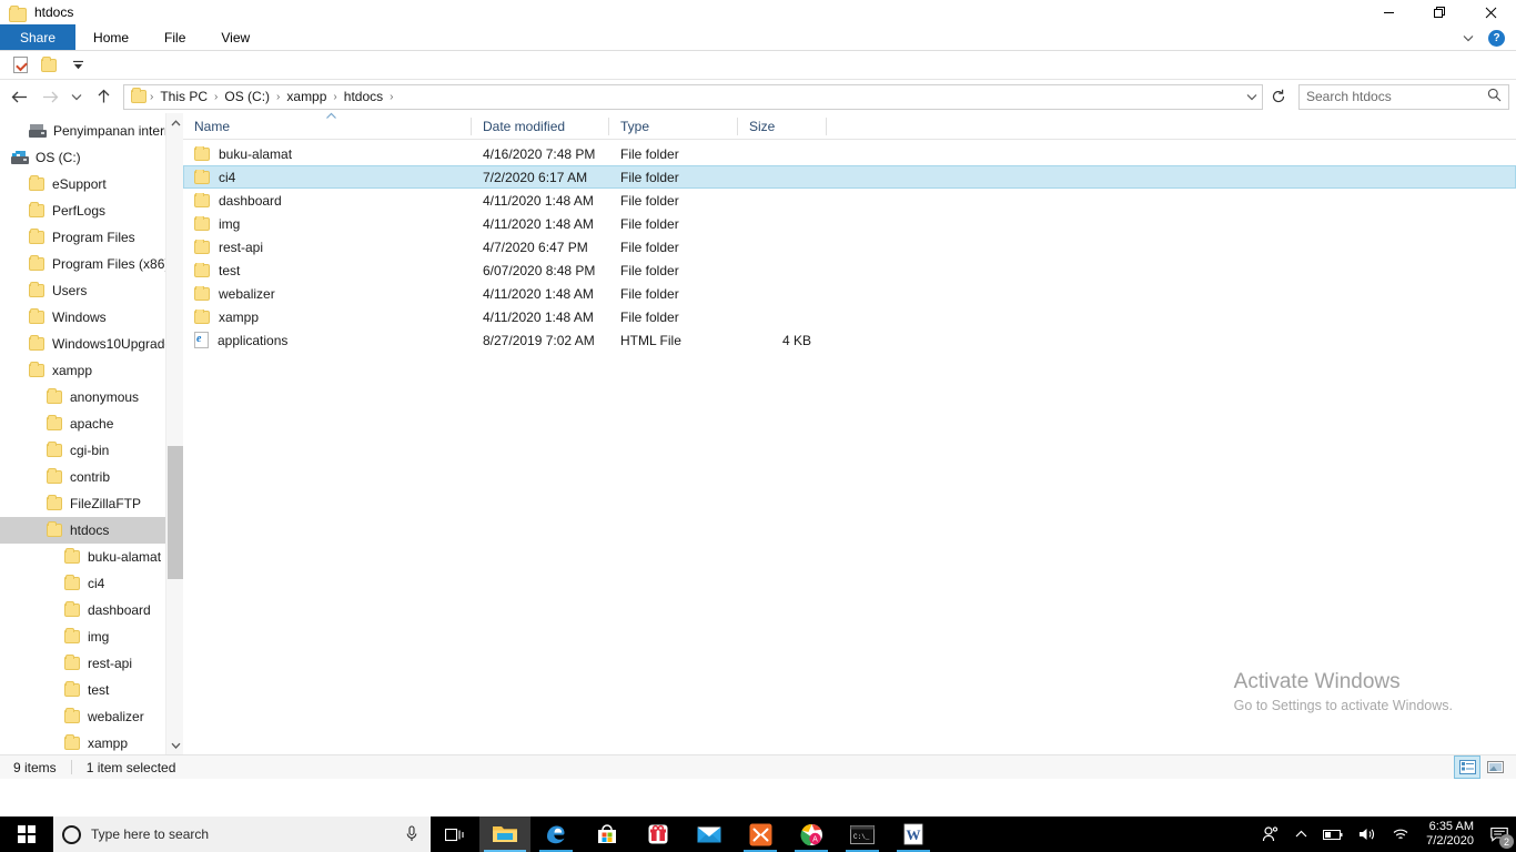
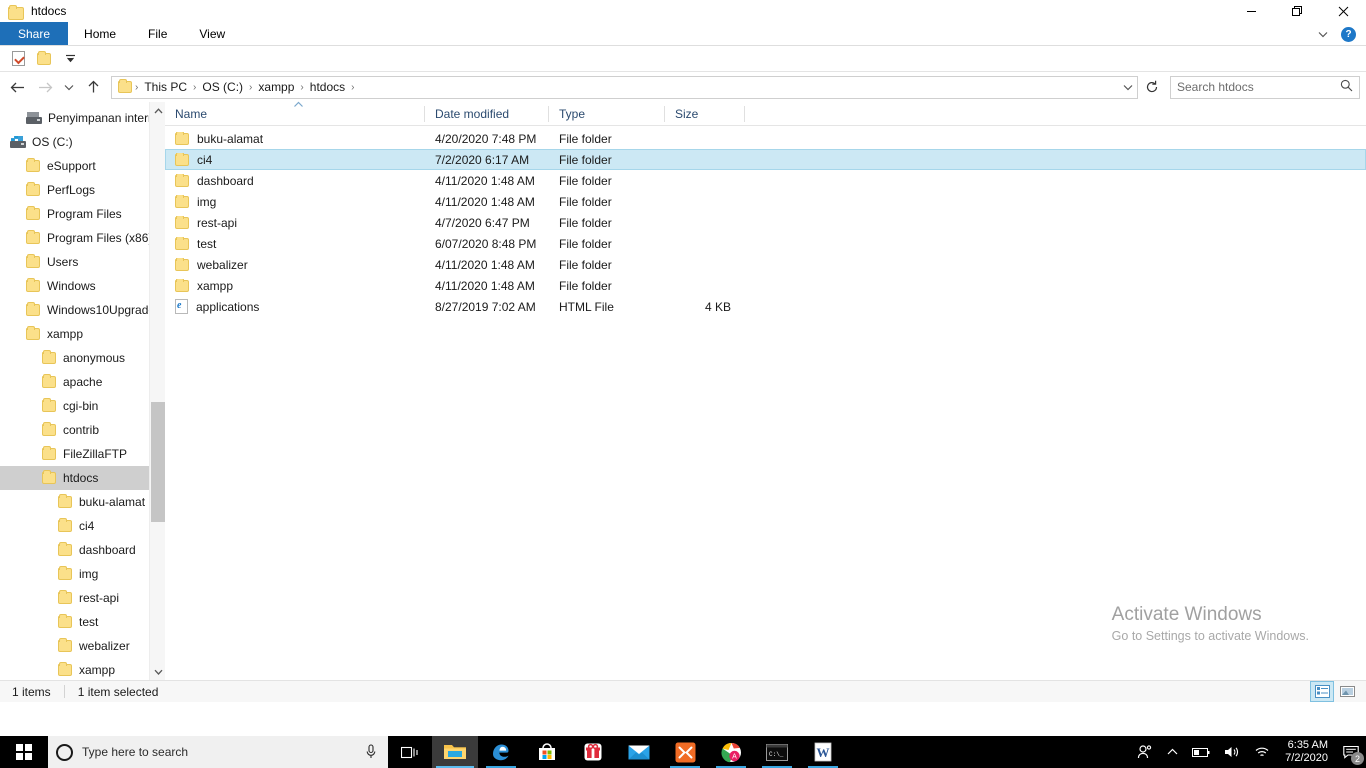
  htdocs
  Share
  Home
  File
  View
  ?
  ›
  This PC
  ›
  OS (C:)
  ›
  xampp
  ›
  htdocs
  ›
  Search htdocs
  Penyimpanan inter
  OS (C:)
  eSupport
  PerfLogs
  Program Files
  Program Files (x86
  Users
  Windows
  Windows10Upgrad
  xampp
  anonymous
  apache
  cgi-bin
  contrib
  FileZillaFTP
  htdocs
  buku-alamat
  ci4
  dashboard
  img
  rest-api
  test
  webalizer
  xampp
  Name
  Date modified
  Type
  Size
  buku-alamat
- 4/16/2020 7:48 PM
+ 4/20/2020 7:48 PM
  File folder
  ci4
  7/2/2020 6:17 AM
  File folder
  dashboard
  4/11/2020 1:48 AM
  File folder
  img
  4/11/2020 1:48 AM
  File folder
  rest-api
  4/7/2020 6:47 PM
  File folder
  test
  6/07/2020 8:48 PM
  File folder
  webalizer
  4/11/2020 1:48 AM
  File folder
  xampp
  4/11/2020 1:48 AM
  File folder
  applications
  8/27/2019 7:02 AM
  HTML File
  4 KB
  Activate Windows
  Go to Settings to activate Windows.
- 9 items
+ 1 items
  1 item selected
  Type here to search
  W
  6:35 AM
  7/2/2020
  2
